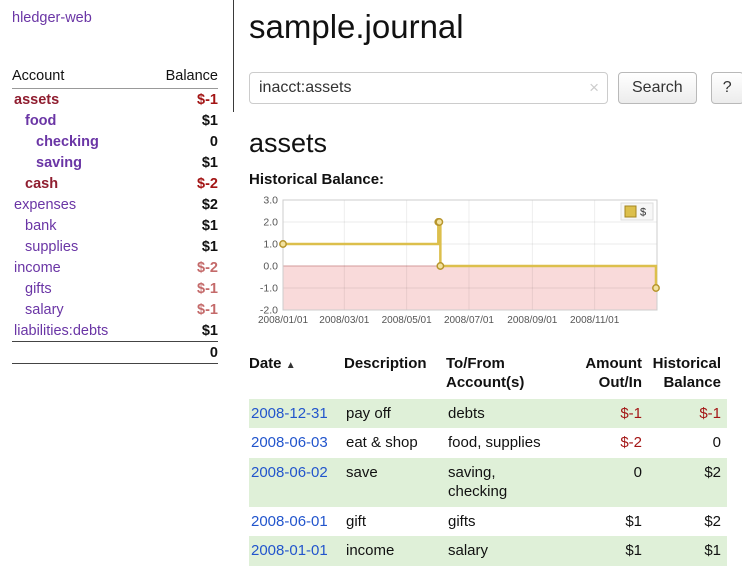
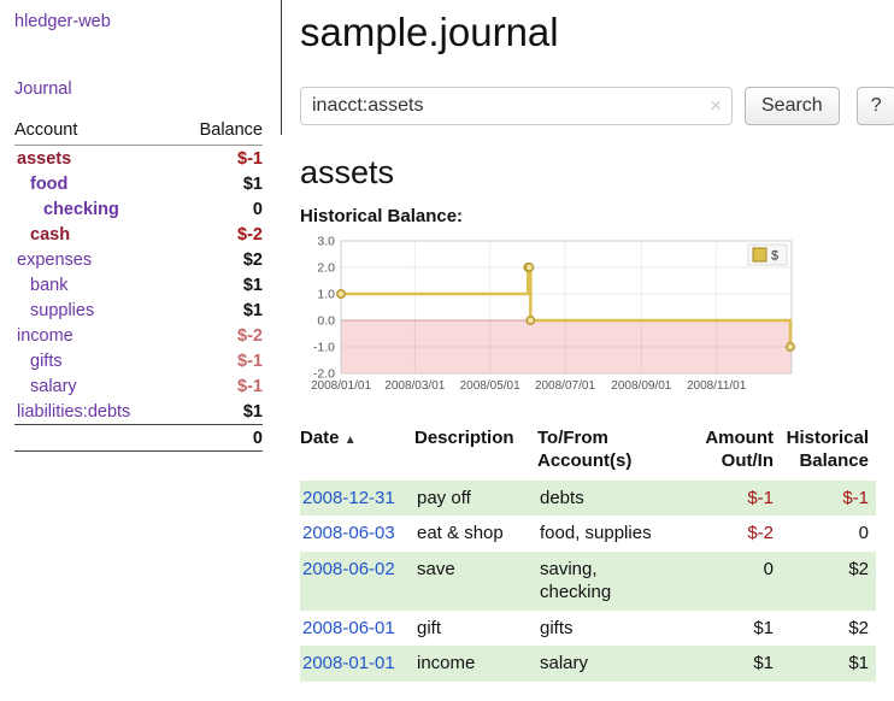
  hledger-web
+ Journal
  Account	Balance
  assets	$-1
  food	$1
  checking	0
- saving	$1
  cash	$-2
  expenses	$2
  bank	$1
  supplies	$1
  income	$-2
  gifts	$-1
  salary	$-1
  liabilities:debts	$1
  	0
  sample.journal
  inacct:assets
  ×
  Search
  ?
  assets
  Historical Balance:
  3.0
  2.0
  1.0
  0.0
  -1.0
  -2.0
  2008/01/01
  2008/03/01
  2008/05/01
  2008/07/01
  2008/09/01
  2008/11/01
  $
  Date ▲	Description	To/From Account(s)	Amount Out/In	Historical Balance
  2008-12-31	pay off	debts	$-1	$-1
  2008-06-03	eat & shop	food, supplies	$-2	0
  2008-06-02	save	saving, checking	0	$2
  2008-06-01	gift	gifts	$1	$2
  2008-01-01	income	salary	$1	$1
